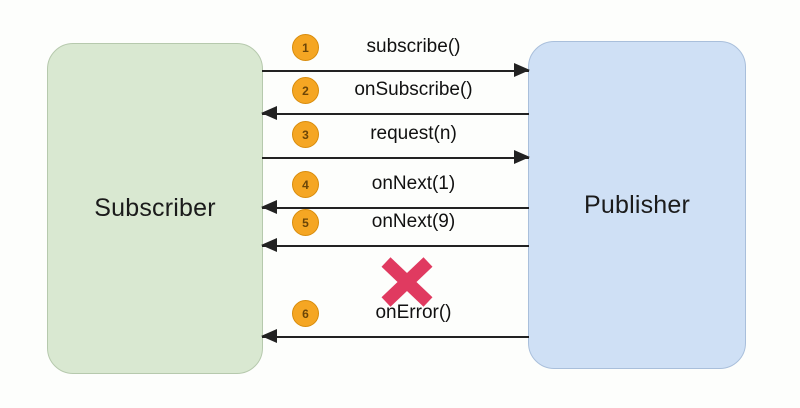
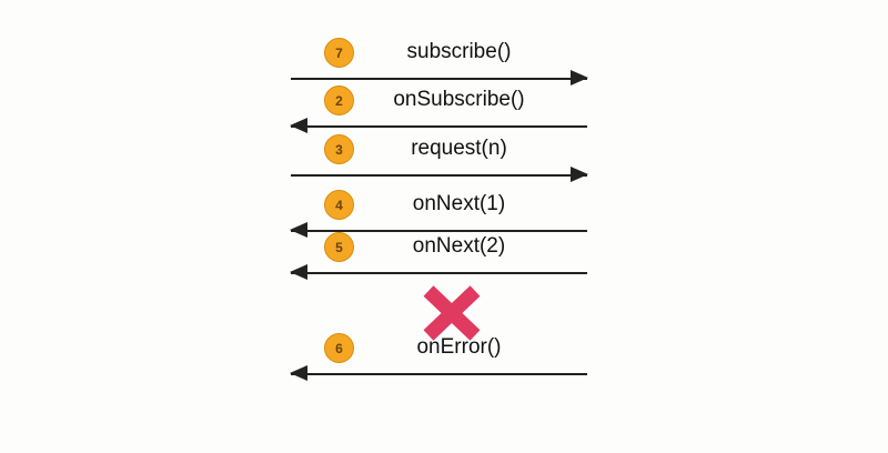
- Subscriber
- Publisher
  subscribe()
- 1
+ 7
  onSubscribe()
  2
  request(n)
  3
  onNext(1)
  4
- onNext(9)
+ onNext(2)
  5
  onError()
  6
